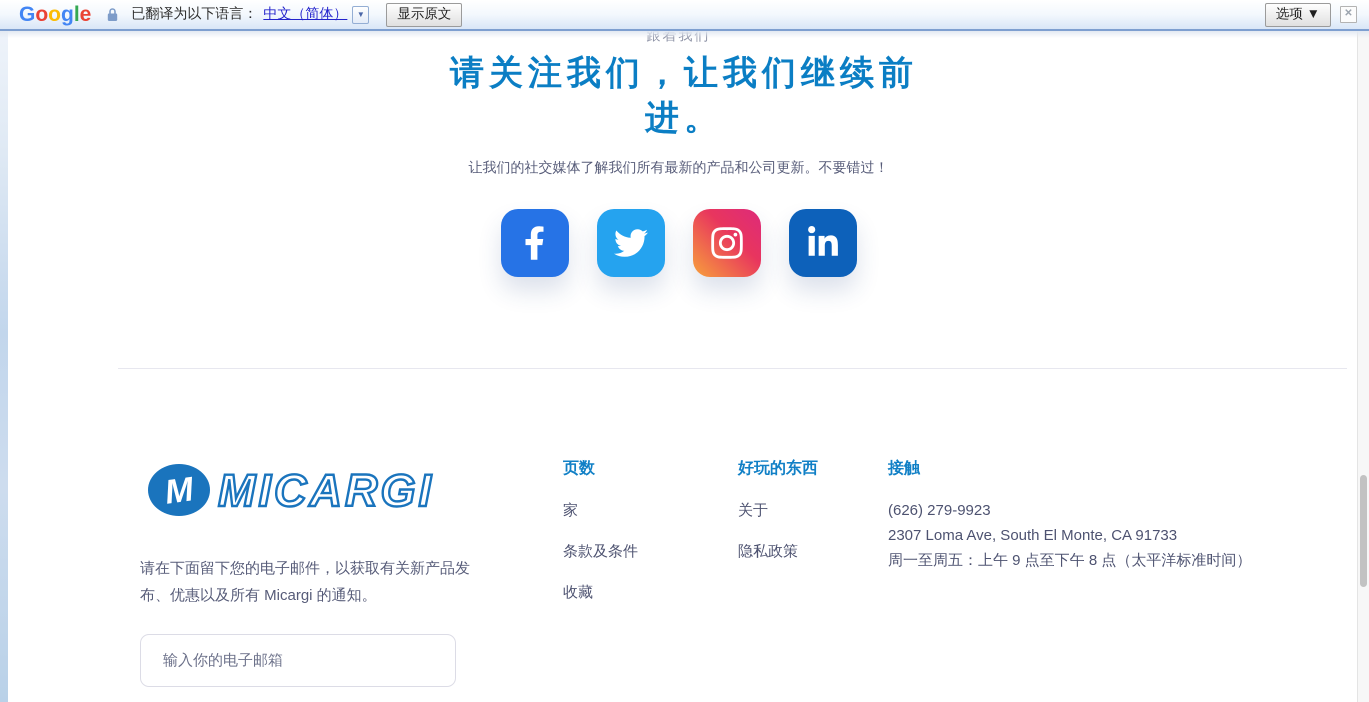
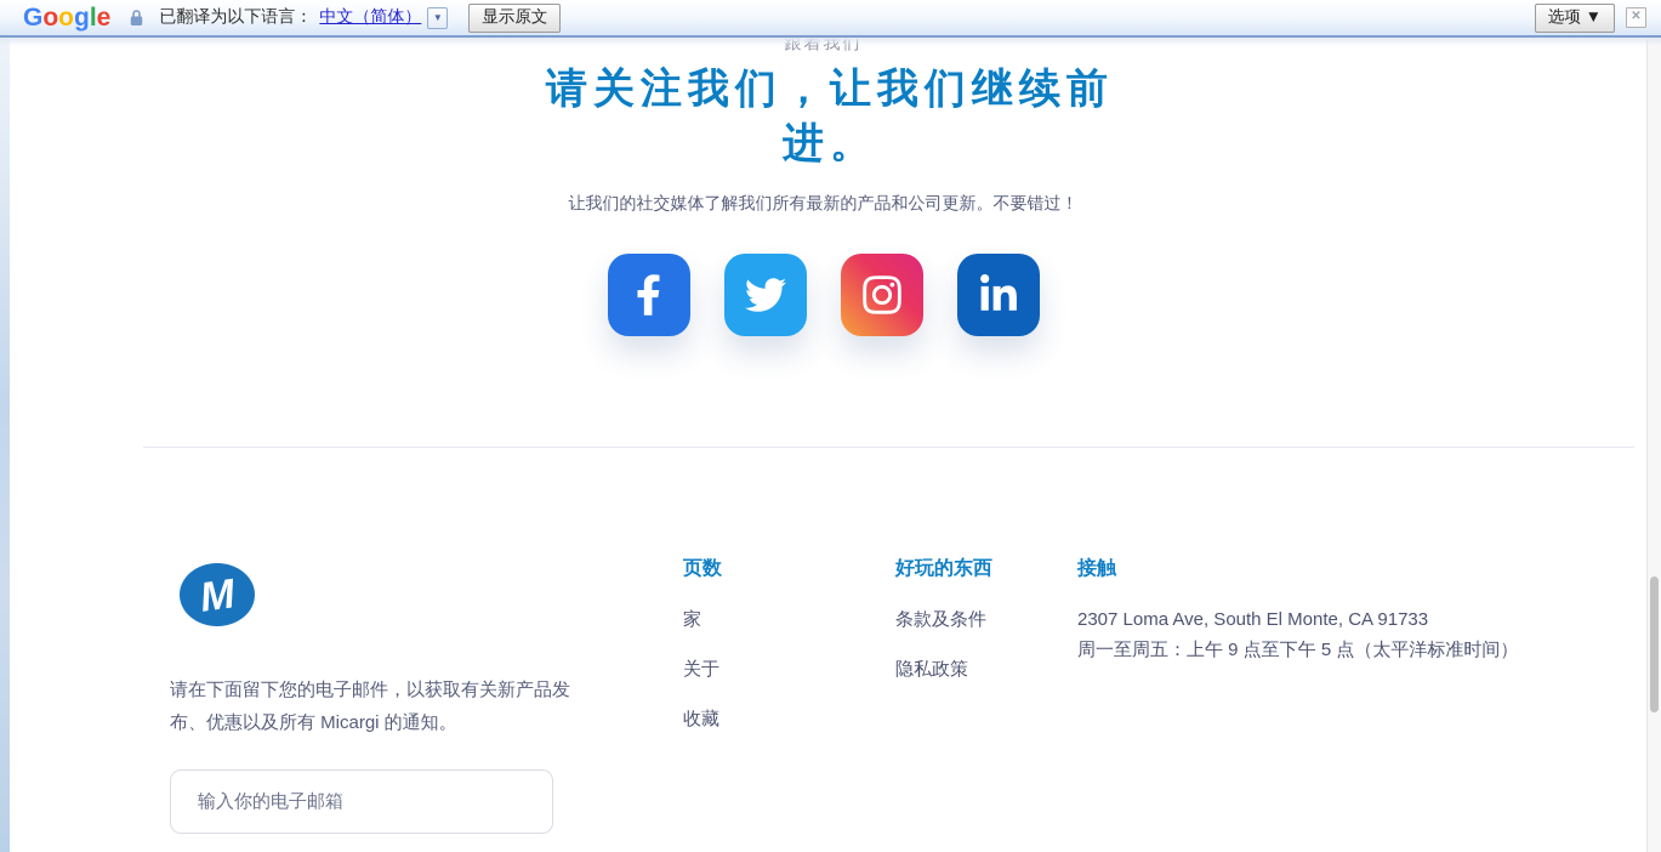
  Google
  已翻译为以下语言：
  中文（简体）
  ▼
  显示原文
  选项 ▼
  ✕
  请关注我们，让我们继续前进。
  让我们的社交媒体了解我们所有最新的产品和公司更新。不要错过！
- MICARGI
  请在下面留下您的电子邮件，以获取有关新产品发布、优惠以及所有 Micargi 的通知。
  输入你的电子邮箱
  页数
  家
- 条款及条件
+ 关于
  收藏
  好玩的东西
- 关于
+ 条款及条件
  隐私政策
  接触
- (626) 279-9923
  2307 Loma Ave, South El Monte, CA 91733
- 周一至周五：上午 9 点至下午 8 点（太平洋标准时间）
+ 周一至周五：上午 9 点至下午 5 点（太平洋标准时间）
